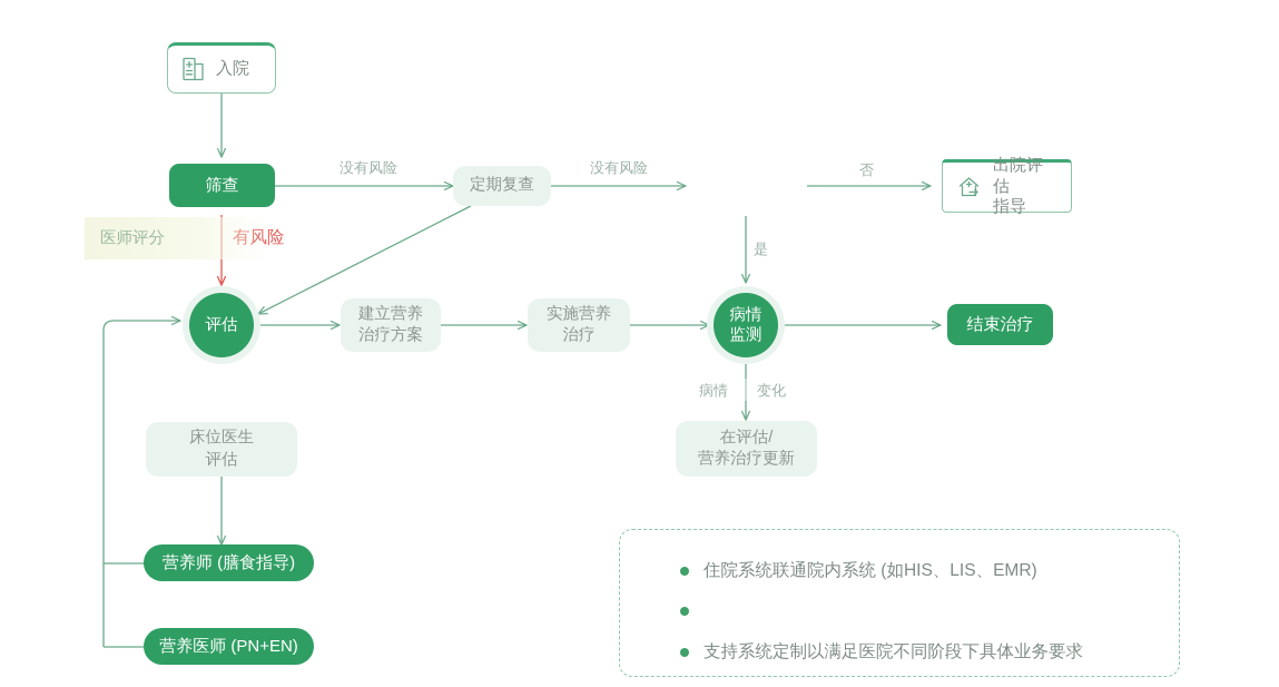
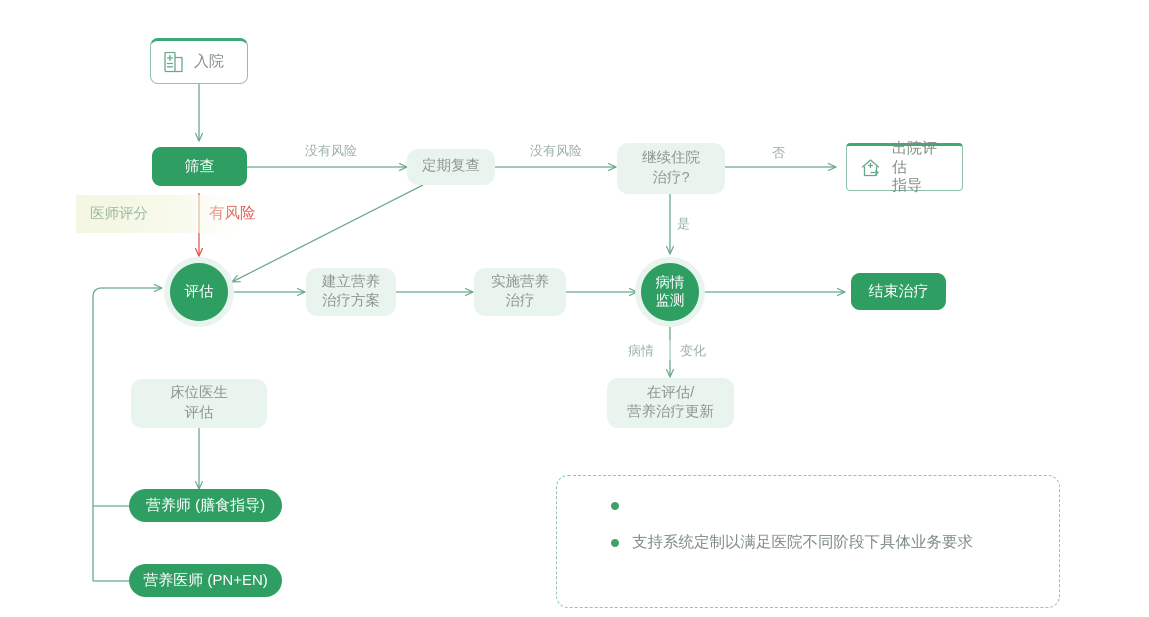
  入院
  筛查
  定期复查
+ 继续住院
+ 治疗?
  出院评估
  指导
  评估
  建立营养
  治疗方案
  实施营养
  治疗
  病情
  监测
  结束治疗
  在评估/
  营养治疗更新
  床位医生
  评估
  营养师 (膳食指导)
  营养医师 (PN+EN)
  没有风险
  没有风险
  否
  是
  病情
  变化
  医师评分
- 住院系统联通院内系统 (如HIS、LIS、EMR)
  支持系统定制以满足医院不同阶段下具体业务要求
